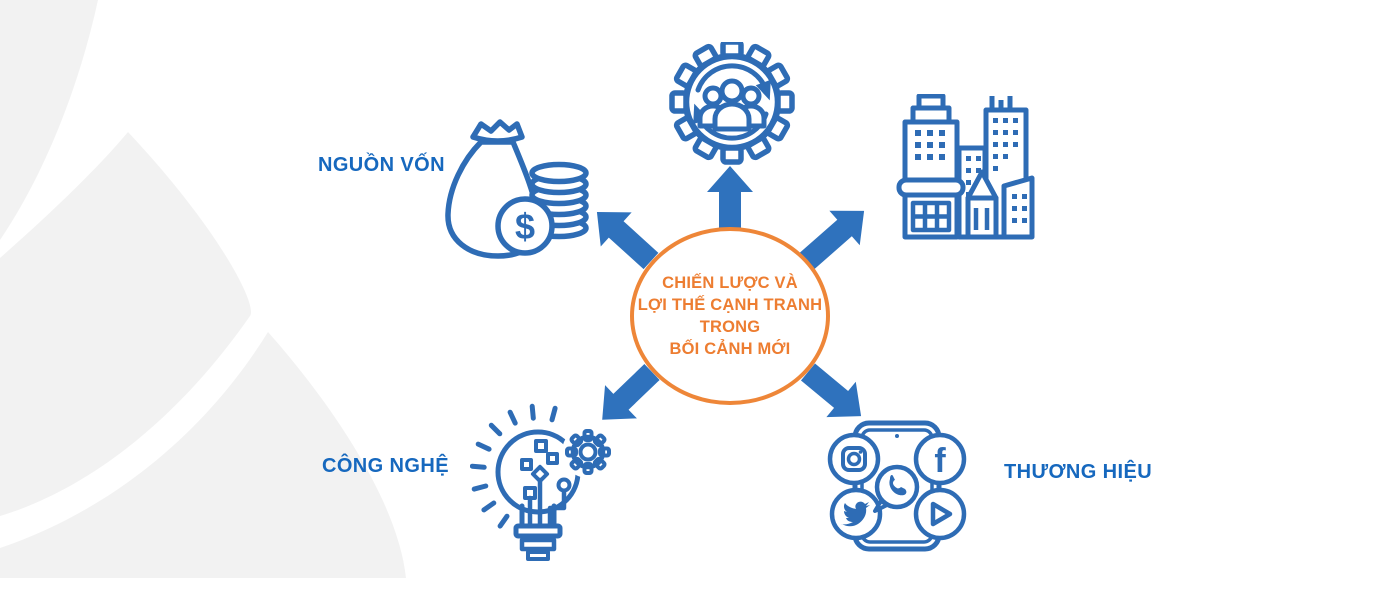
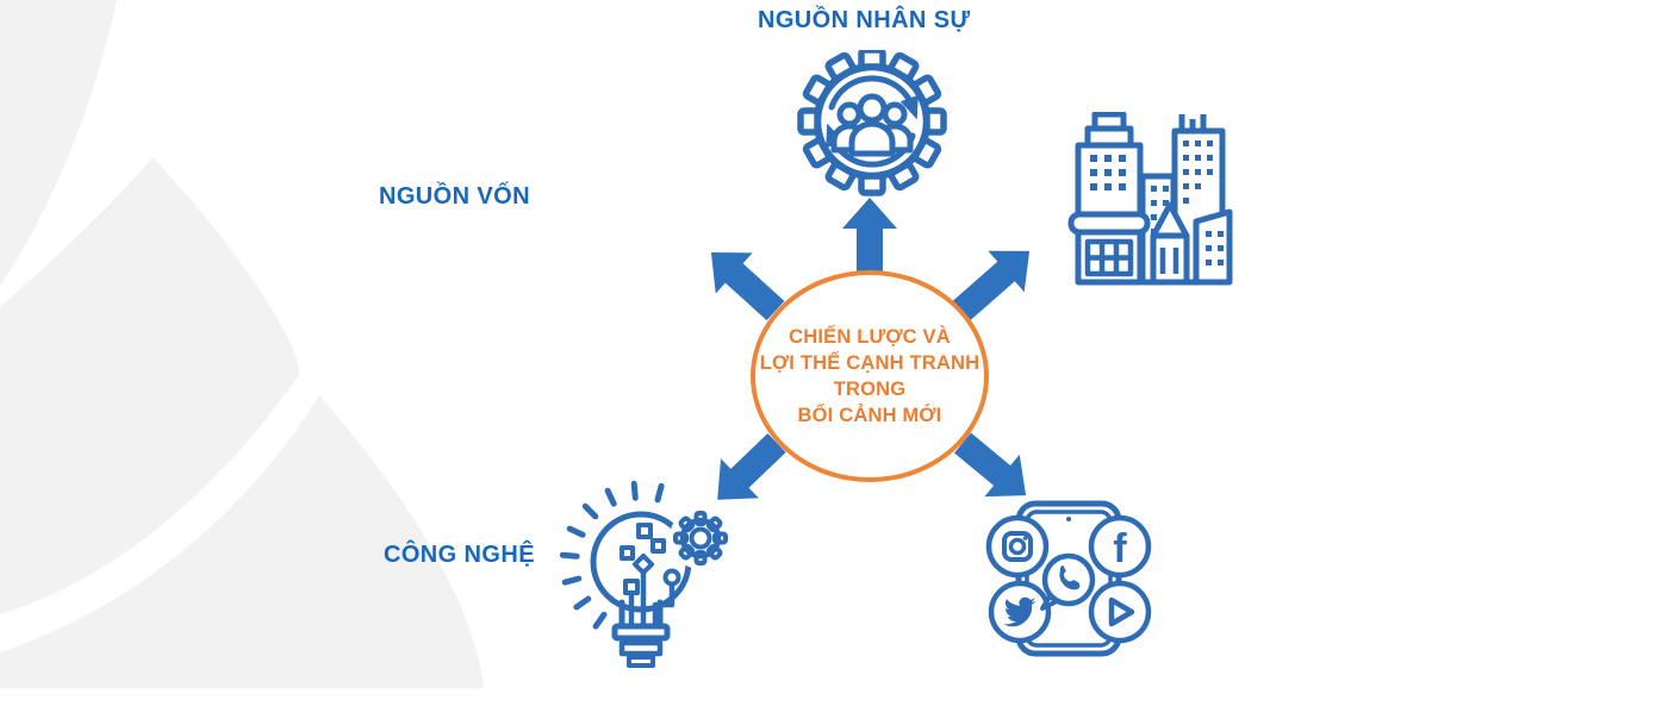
  CHIẾN LƯỢC VÀ
  LỢI THẾ CẠNH TRANH
  TRONG
  BỐI CẢNH MỚI
+ NGUỒN NHÂN SỰ
  NGUỒN VỐN
  CÔNG NGHỆ
- THƯƠNG HIỆU
- $
  f
